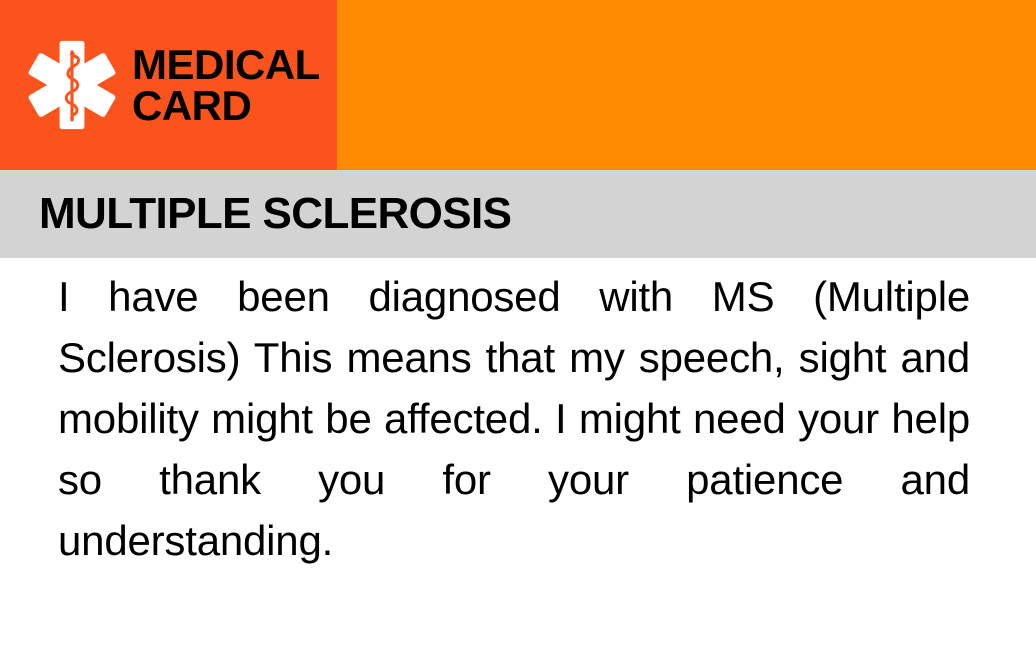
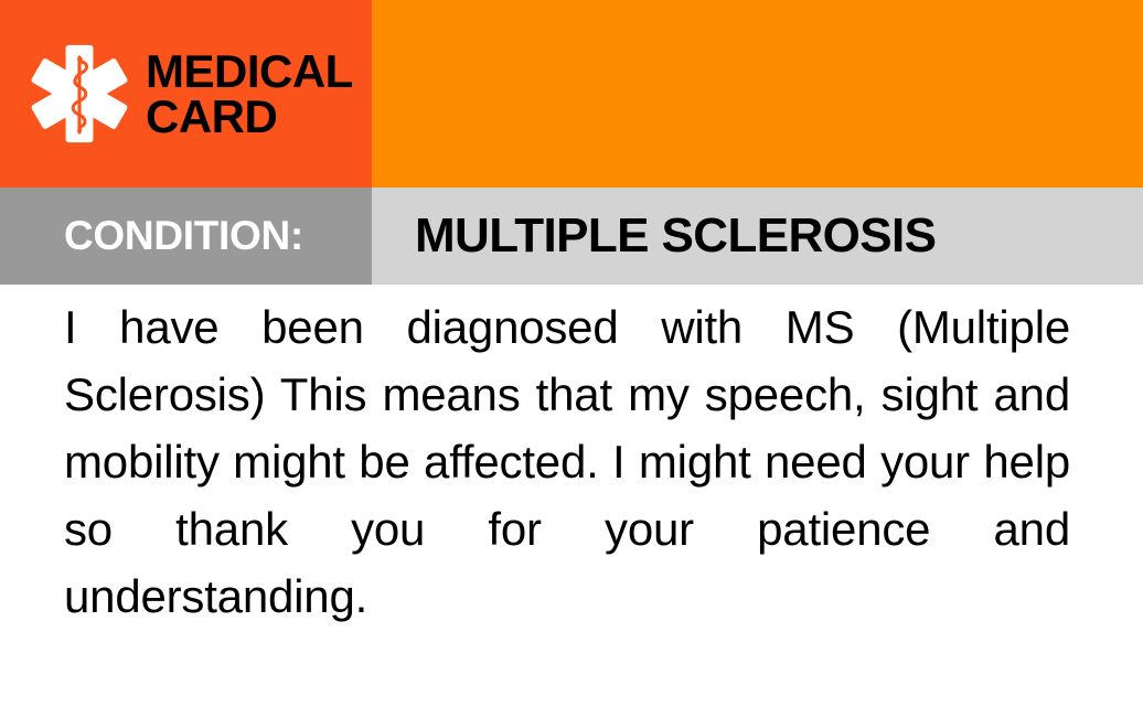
  MEDICAL
  CARD
+ CONDITION:
  MULTIPLE SCLEROSIS
  I have been diagnosed with MS (Multiple Sclerosis) This means that my speech, sight and mobility might be affected. I might need your help so thank you for your patience and understanding.
